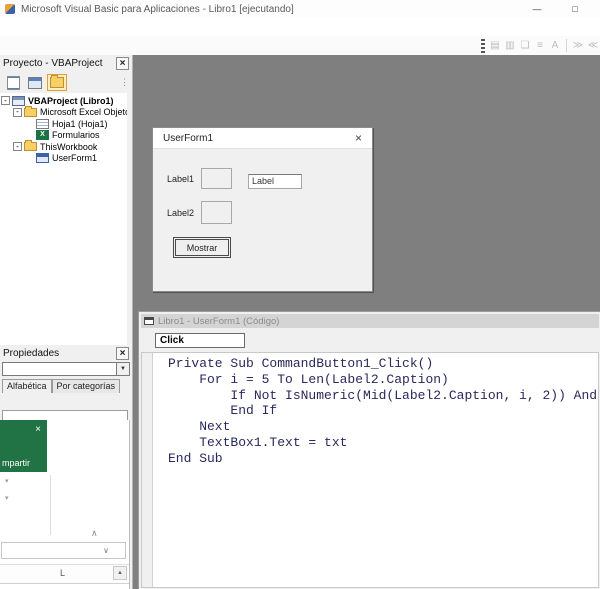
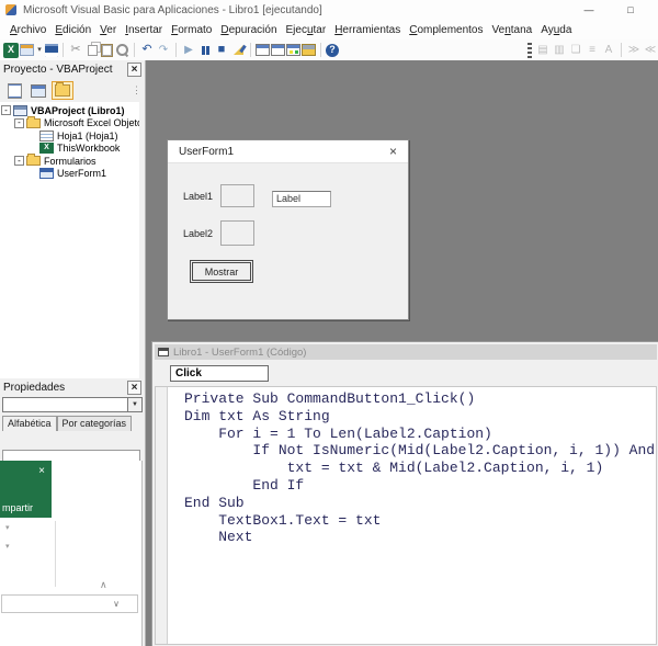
  Microsoft Visual Basic para Aplicaciones - Libro1 [ejecutando]
  —
  □
+ Archivo
+ Edición
+ Ver
+ Insertar
+ Formato
+ Depuración
+ Ejecutar
+ Herramientas
+ Complementos
+ Ventana
+ Ayuda
+ X
+ ✂
+ ↶
+ ↷
+ ▶
+ ■
+ ?
  ▤
  ▥
  ❏
  ≡
  A
  ≫
  ≪
  Proyecto - VBAProject
  ×
  ⋮
  -
  VBAProject (Libro1)
  -
  Microsoft Excel Objet
  Hoja1 (Hoja1)
- Formularios
+ ThisWorkbook
  -
- ThisWorkbook
+ Formularios
  UserForm1
  Propiedades
  ×
  Alfabética
  Por categorías
  UserForm1
  ×
  Label1
  Label
  Label2
  Mostrar
  Libro1 - UserForm1 (Código)
  Click
  Private Sub CommandButton1_Click()
+ Dim txt As String
- For i = 5 To Len(Label2.Caption)
+ For i = 1 To Len(Label2.Caption)
- If Not IsNumeric(Mid(Label2.Caption, i, 2)) And
+ If Not IsNumeric(Mid(Label2.Caption, i, 1)) And
+ txt = txt & Mid(Label2.Caption, i, 1)
  End If
- Next
+ End Sub
  TextBox1.Text = txt
- End Sub
+ Next
  ×
  mpartir
  ∧
  ∨
- L
